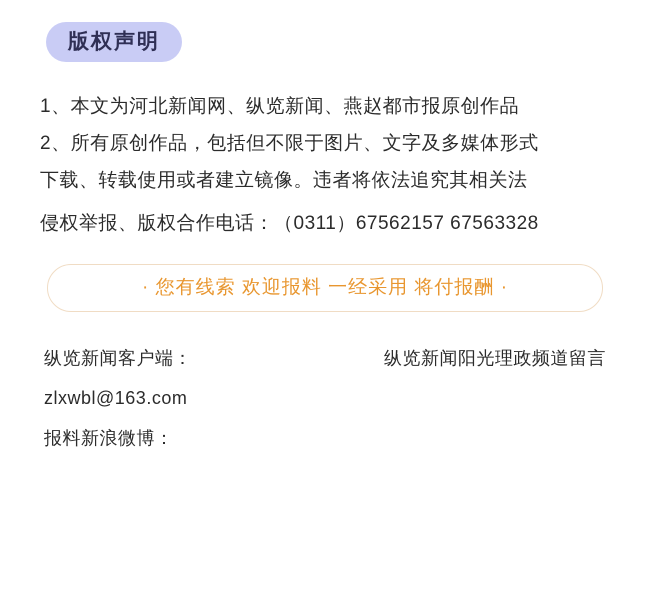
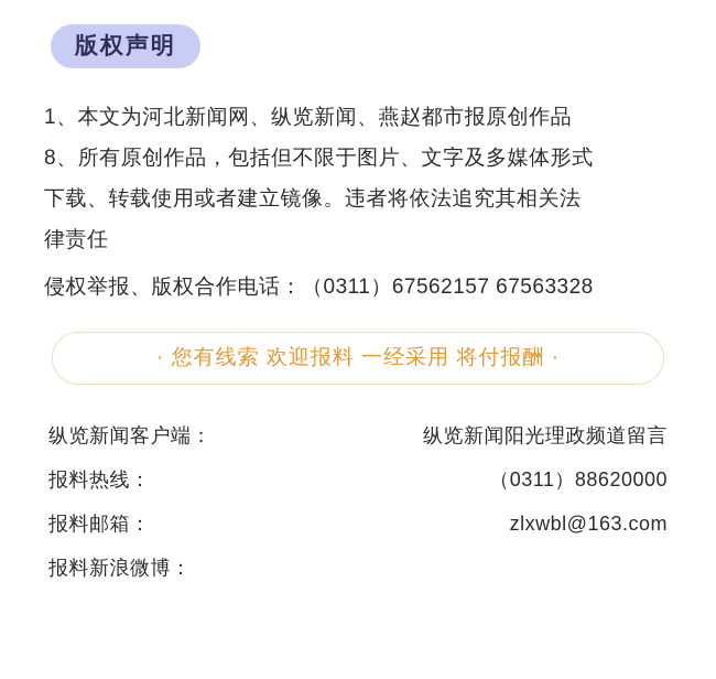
  版权声明
  1、本文为河北新闻网、纵览新闻、燕赵都市报原创作品
- 2、所有原创作品，包括但不限于图片、文字及多媒体形式
+ 8、所有原创作品，包括但不限于图片、文字及多媒体形式
  下载、转载使用或者建立镜像。违者将依法追究其相关法
+ 律责任
  侵权举报、版权合作电话：（0311）67562157 67563328
  · 您有线索 欢迎报料 一经采用 将付报酬 ·
  纵览新闻客户端：
  纵览新闻阳光理政频道留言
+ 报料热线：
+ （0311）88620000
+ 报料邮箱：
  zlxwbl@163.com
  报料新浪微博：
